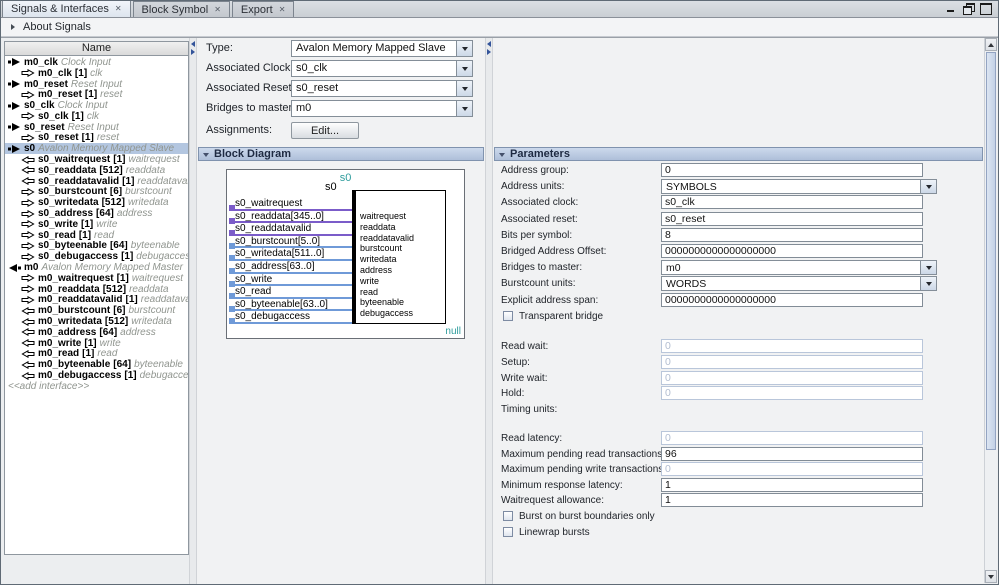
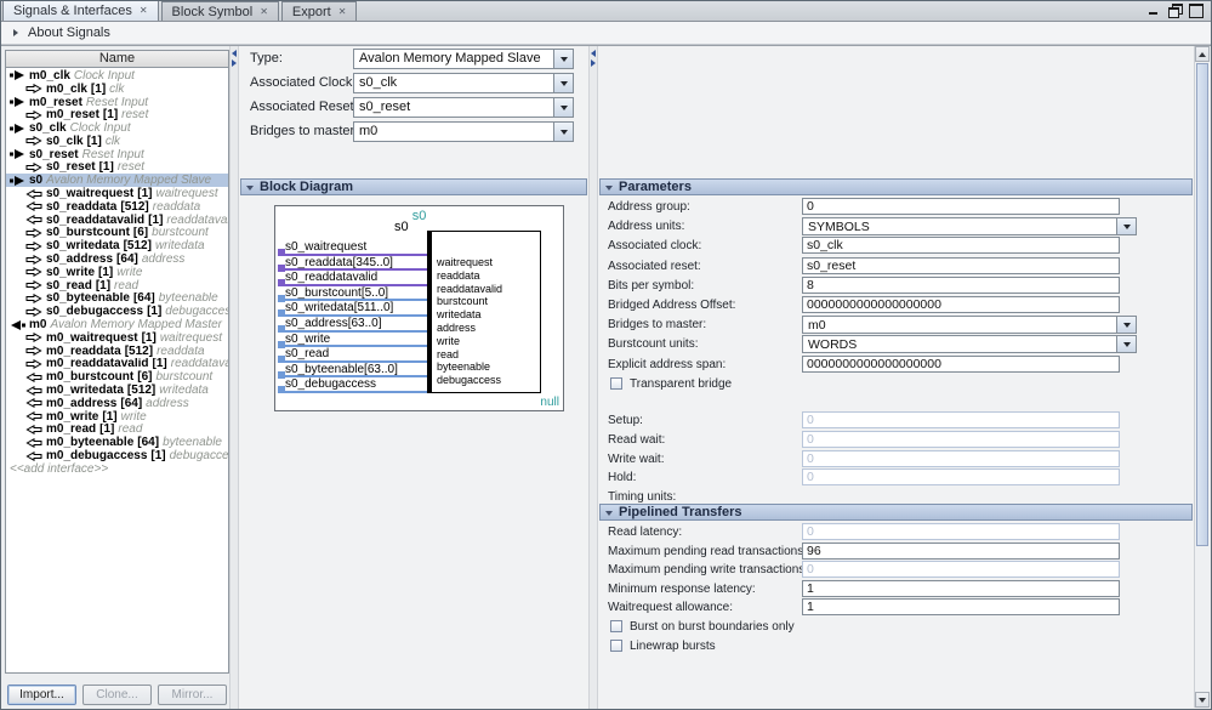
  Signals & Interfaces
  ✕
  Block Symbol
  ✕
  Export
  ✕
  About Signals
  Name
  m0_clk
  Clock Input
  m0_clk
  [1]
  clk
  m0_reset
  Reset Input
  m0_reset
  [1]
  reset
  s0_clk
  Clock Input
  s0_clk
  [1]
  clk
  s0_reset
  Reset Input
  s0_reset
  [1]
  reset
  s0
  Avalon Memory Mapped Slave
  s0_waitrequest
  [1]
  waitrequest
  s0_readdata
  [512]
  readdata
  s0_readdatavalid
  [1]
  readdatava
  s0_burstcount
  [6]
  burstcount
  s0_writedata
  [512]
  writedata
  s0_address
  [64]
  address
  s0_write
  [1]
  write
  s0_read
  [1]
  read
  s0_byteenable
  [64]
  byteenable
  s0_debugaccess
  [1]
  debugacces
  m0
  Avalon Memory Mapped Master
  m0_waitrequest
  [1]
  waitrequest
  m0_readdata
  [512]
  readdata
  m0_readdatavalid
  [1]
  readdatava
  m0_burstcount
  [6]
  burstcount
  m0_writedata
  [512]
  writedata
  m0_address
  [64]
  address
  m0_write
  [1]
  write
  m0_read
  [1]
  read
  m0_byteenable
  [64]
  byteenable
  m0_debugaccess
  [1]
  debugacce
  <<add interface>>
+ Import...
+ Clone...
+ Mirror...
  Type:
  Avalon Memory Mapped Slave
  Associated Clock
  s0_clk
  Associated Rese
  s0_reset
  Bridges to maste
  m0
- Assignments:
- Edit...
  Block Diagram
  s0
  s0
  s0_waitrequest
  s0_readdata[345..0]
  s0_readdatavalid
  s0_burstcount[5..0]
  s0_writedata[511..0]
  s0_address[63..0]
  s0_write
  s0_read
  s0_byteenable[63..0]
  s0_debugaccess
  waitrequest
  readdata
  readdatavalid
  burstcount
  writedata
  address
  write
  read
  byteenable
  debugaccess
  null
  Parameters
  Address group:
  0
  Address units:
  SYMBOLS
  Associated clock:
  s0_clk
  Associated reset:
  s0_reset
  Bits per symbol:
  8
  Bridged Address Offset:
  0000000000000000000
  Bridges to master:
  m0
  Burstcount units:
  WORDS
  Explicit address span:
  0000000000000000000
  Transparent bridge
- Read wait:
+ Setup:
  0
- Setup:
+ Read wait:
  0
  Write wait:
  0
  Hold:
  0
  Timing units:
+ Pipelined Transfers
  Read latency:
  0
  Maximum pending read transactions
  96
  Maximum pending write transaction
  0
  Minimum response latency:
  1
  Waitrequest allowance:
  1
  Burst on burst boundaries only
  Linewrap bursts
